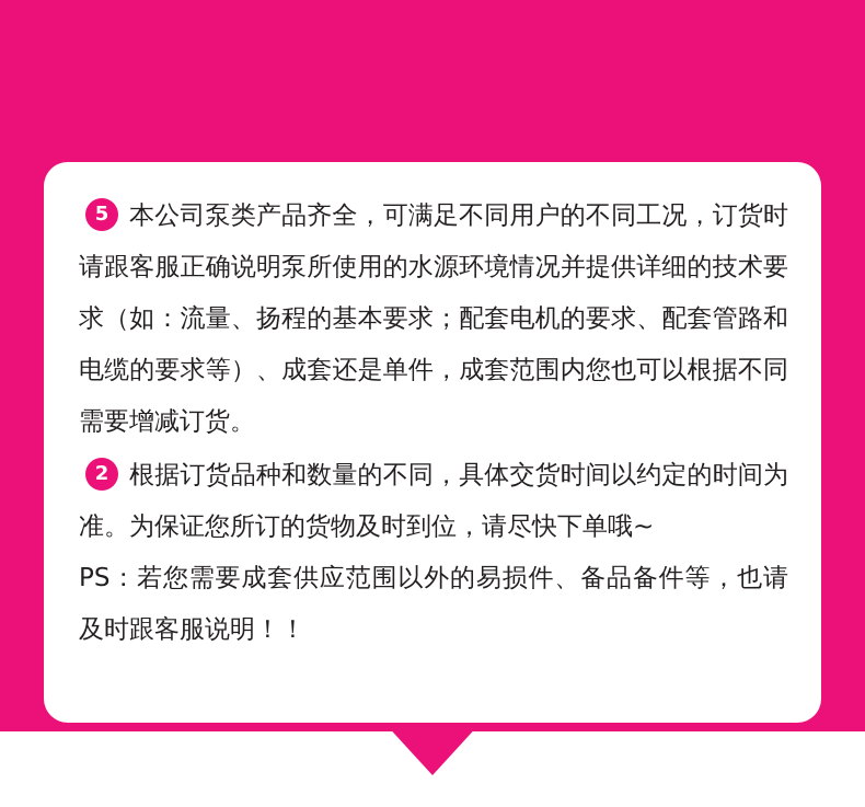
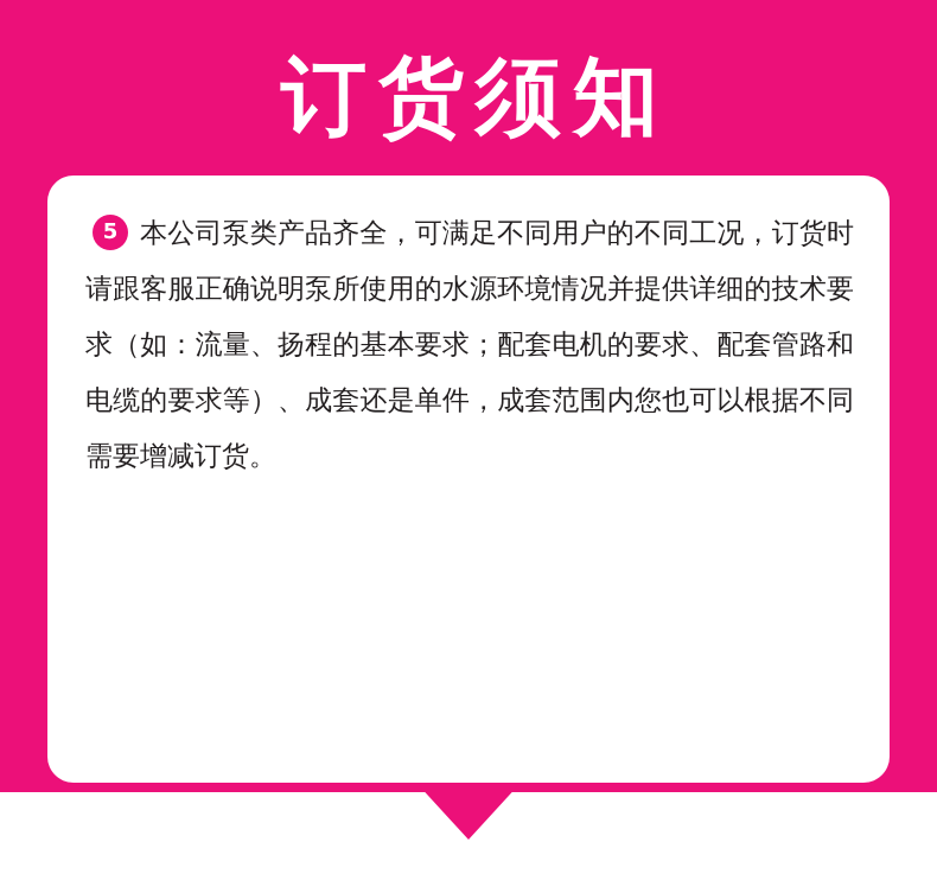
+ 订货须知
  5 本公司泵类产品齐全，可满足不同用户的不同工况，订货时请跟客服正确说明泵所使用的水源环境情况并提供详细的技术要求（如：流量、扬程的基本要求；配套电机的要求、配套管路和电缆的要求等）、成套还是单件，成套范围内您也可以根据不同需要增减订货。
- 2 根据订货品种和数量的不同，具体交货时间以约定的时间为准。为保证您所订的货物及时到位，请尽快下单哦~
- PS：若您需要成套供应范围以外的易损件、备品备件等，也请及时跟客服说明！！
